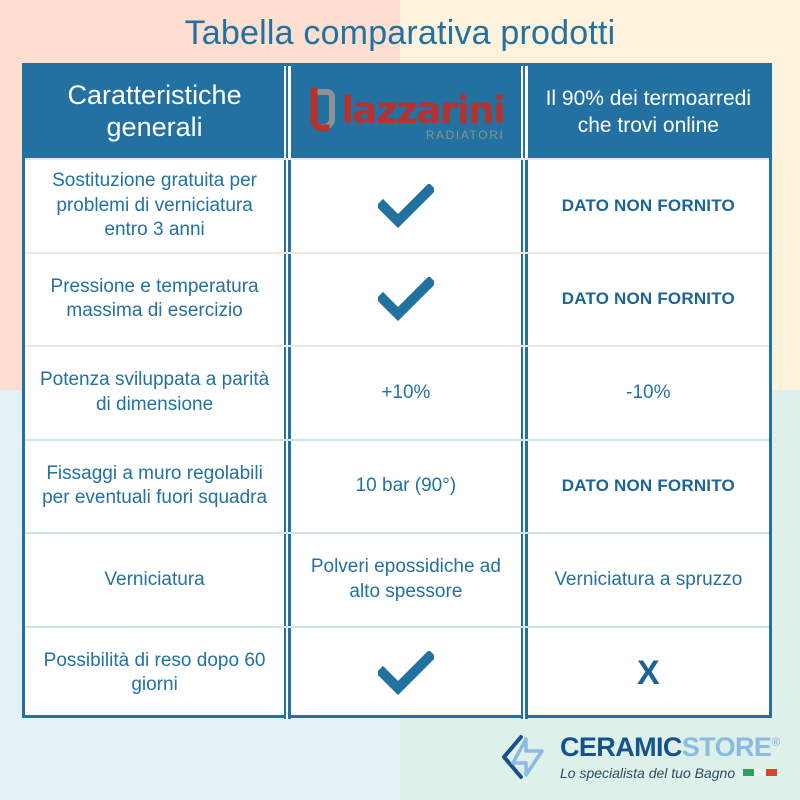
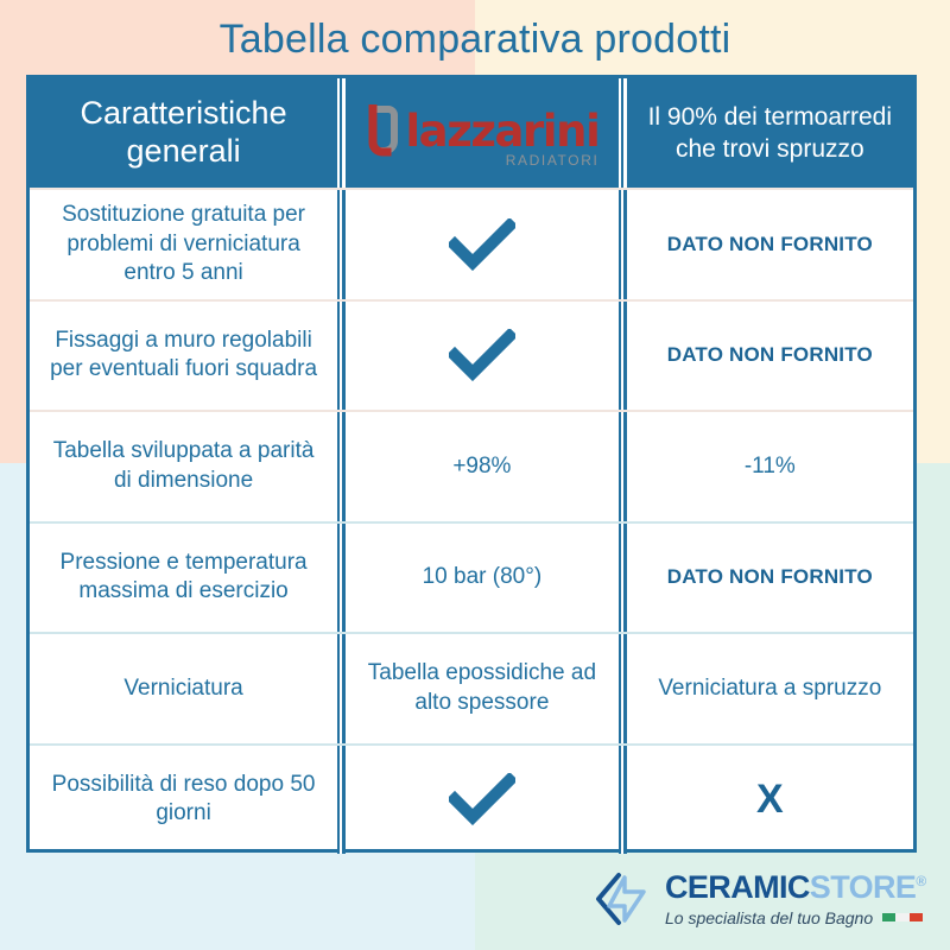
  Tabella comparativa prodotti
  Caratteristiche generali
  lazzarini
  RADIATORI
- Il 90% dei termoarredi che trovi online
+ Il 90% dei termoarredi che trovi spruzzo
- Sostituzione gratuita per problemi di verniciatura entro 3 anni
+ Sostituzione gratuita per problemi di verniciatura entro 5 anni
  DATO NON FORNITO
- Pressione e temperatura massima di esercizio
+ Fissaggi a muro regolabili per eventuali fuori squadra
  DATO NON FORNITO
- Potenza sviluppata a parità di dimensione
+ Tabella sviluppata a parità di dimensione
- +10%
+ +98%
- -10%
+ -11%
- Fissaggi a muro regolabili per eventuali fuori squadra
+ Pressione e temperatura massima di esercizio
- 10 bar (90°)
+ 10 bar (80°)
  DATO NON FORNITO
  Verniciatura
- Polveri epossidiche ad alto spessore
+ Tabella epossidiche ad alto spessore
  Verniciatura a spruzzo
- Possibilità di reso dopo 60 giorni
+ Possibilità di reso dopo 50 giorni
  X
  CERAMICSTORE®
  Lo specialista del tuo Bagno
